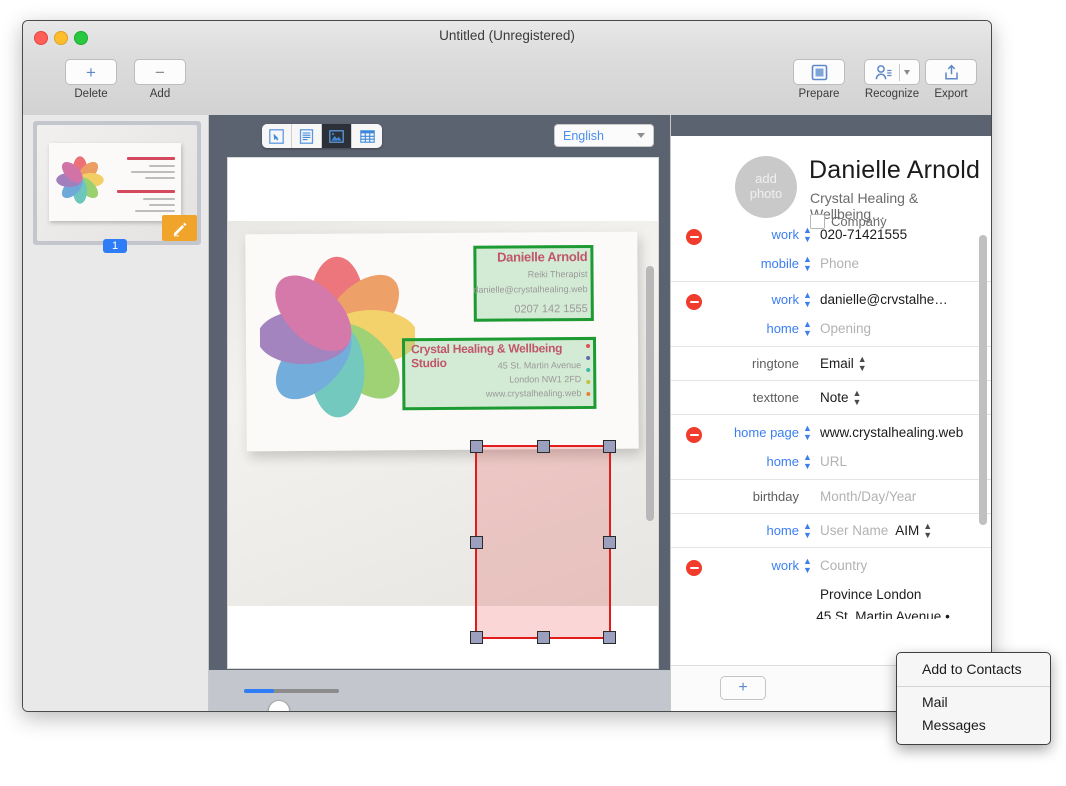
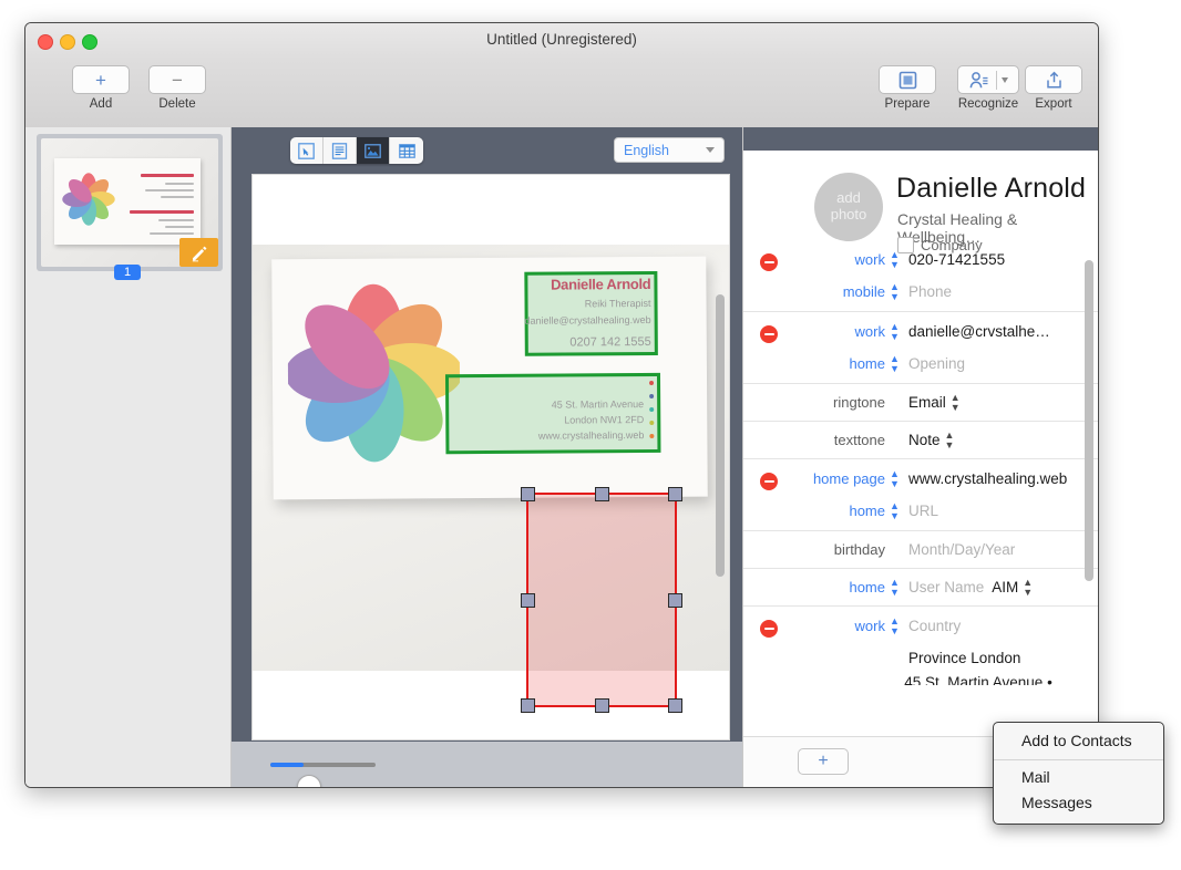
  Untitled (Unregistered)
  +
- Delete
+ Add
  −
- Add
+ Delete
  Prepare
  Recognize
  Export
  1
  English
  Danielle Arnold
  Reiki Therapist
  danielle@crystalhealing.web
  0207 142 1555
- Crystal Healing & Wellbeing Studio
  45 St. Martin Avenue
  London NW1 2FD
  www.crystalhealing.web
  add
  photo
  Danielle Arnold
  Crystal Healing & ellbeing…
  Company
  work
  ▲
  ▼
  020-71421555
  mobile
  ▲
  ▼
  Phone
  work
  ▲
  ▼
  danielle@crvstalhe…
  home
  ▲
  ▼
  Opening
  ringtone
  Email
  ▲
  ▼
  texttone
  Note
  ▲
  ▼
  home page
  ▲
  ▼
  www.crystalhealing.web
  home
  ▲
  ▼
  URL
  birthday
  Month/Day/Year
  home
  ▲
  ▼
  User Name
  AIM
  ▲
  ▼
  work
  ▲
  ▼
  Country
  Province London
  45 St. Martin Avenue •
  +
  Add to Contacts
  Mail
  Messages
